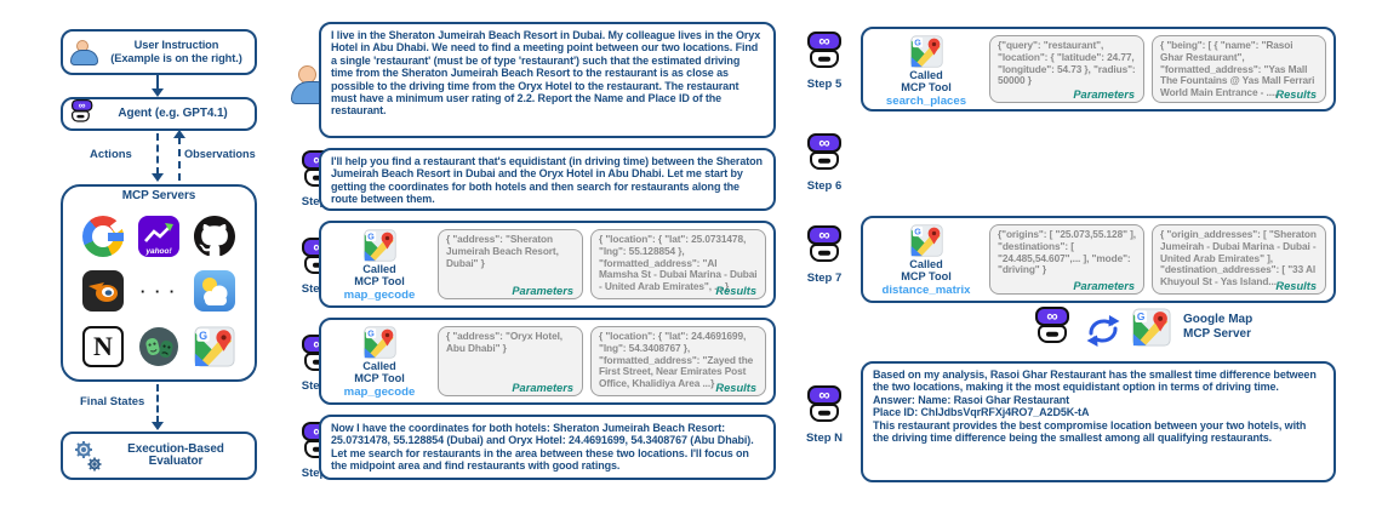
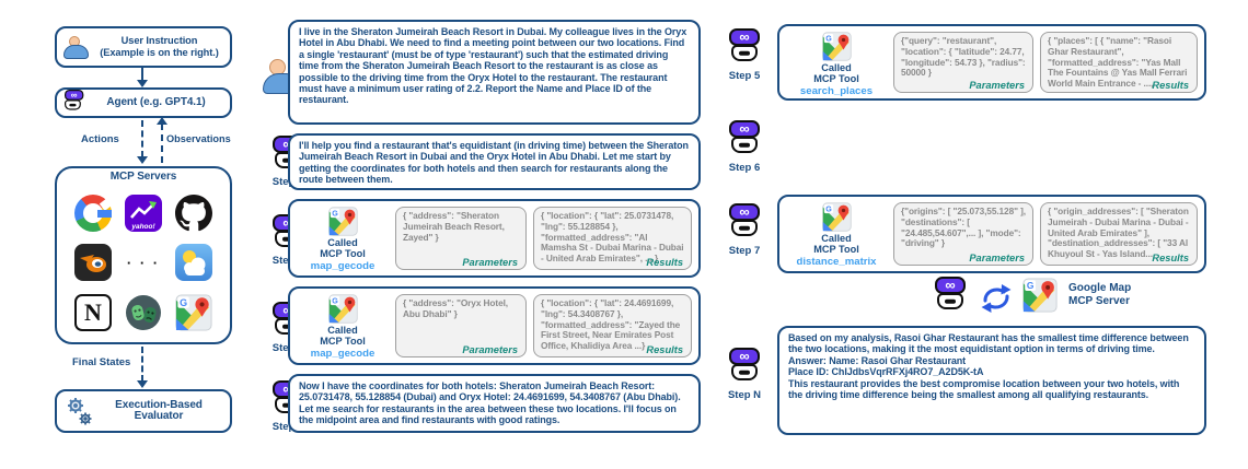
  User Instruction
  (Example is on the right.)
  ∞
  Agent (e.g. GPT4.1)
  Actions
  Observations
  MCP Servers
  · · ·
  N
  G
  Final States
  Execution-Based
  Evaluator
  I live in the Sheraton Jumeirah Beach Resort in Dubai. My colleague lives in the Oryx Hotel in Abu Dhabi. We need to find a meeting point between our two locations. Find a single 'restaurant' (must be of type 'restaurant') such that the estimated driving time from the Sheraton Jumeirah Beach Resort to the restaurant is as close as possible to the driving time from the Oryx Hotel to the restaurant. The restaurant must have a minimum user rating of 2.2. Report the Name and Place ID of the restaurant.
  I'll help you find a restaurant that's equidistant (in driving time) between the Sheraton Jumeirah Beach Resort in Dubai and the Oryx Hotel in Abu Dhabi. Let me start by getting the coordinates for both hotels and then search for restaurants along the route between them.
  G
  Called
  MCP Tool
  map_gecode
- { "address": "Sheraton Jumeirah Beach Resort, Dubai" }
+ { "address": "Sheraton Jumeirah Beach Resort, Zayed" }
  Parameters
  { "location": { "lat": 25.0731478, "lng": 55.128854 }, "formatted_address": "Al Mamsha St - Dubai Marina - Dubai - United Arab Emirates", ... }
  Results
  G
  Called
  MCP Tool
  map_gecode
  { "address": "Oryx Hotel, Abu Dhabi" }
  Parameters
  { "location": { "lat": 24.4691699, "lng": 54.3408767 }, "formatted_address": "Zayed the First Street, Near Emirates Post Office, Khalidiya Area ...}
  Results
  Now I have the coordinates for both hotels: Sheraton Jumeirah Beach Resort: 25.0731478, 55.128854 (Dubai) and Oryx Hotel: 24.4691699, 54.3408767 (Abu Dhabi). Let me search for restaurants in the area between these two locations. I'll focus on the midpoint area and find restaurants with good ratings.
  ∞
  Step 5
  G
  Called
  MCP Tool
  search_places
  {"query": "restaurant", "location": { "latitude": 24.77, "longitude": 54.73 }, "radius": 50000 }
  Parameters
- { "being": [ { "name": "Rasoi Ghar Restaurant", "formatted_address": "Yas Mall The Fountains @ Yas Mall Ferrari World Main Entrance - ...,
+ { "places": [ { "name": "Rasoi Ghar Restaurant", "formatted_address": "Yas Mall The Fountains @ Yas Mall Ferrari World Main Entrance - ...,
  Results
  ∞
  Step 6
  ∞
  Step 7
  G
  Called
  MCP Tool
  distance_matrix
  {"origins": [ "25.073,55.128" ], "destinations": [ "24.485,54.607",... ], "mode": "driving" }
  Parameters
  { "origin_addresses": [ "Sheraton Jumeirah - Dubai Marina - Dubai - United Arab Emirates" ], "destination_addresses": [ "33 Al Khuyoul St - Yas Island...
  Results
  ∞
  G
  Google Map
  MCP Server
  ∞
  Step N
  Based on my analysis, Rasoi Ghar Restaurant has the smallest time difference between the two locations, making it the most equidistant option in terms of driving time.
  Answer: Name: Rasoi Ghar Restaurant
  Place ID: ChIJdbsVqrRFXj4RO7_A2D5K-tA
  This restaurant provides the best compromise location between your two hotels, with the driving time difference being the smallest among all qualifying restaurants.
